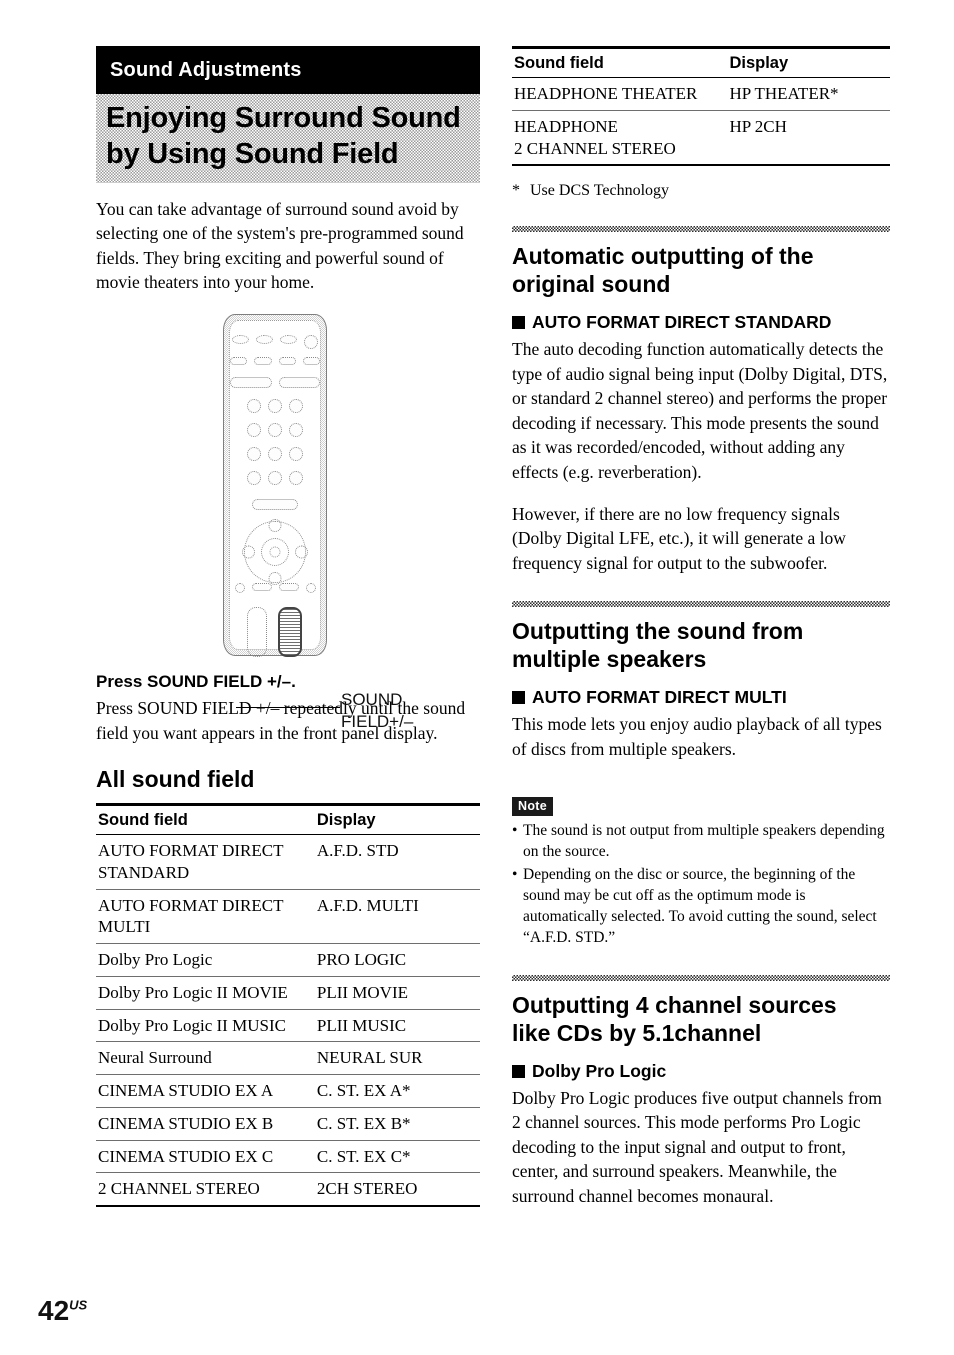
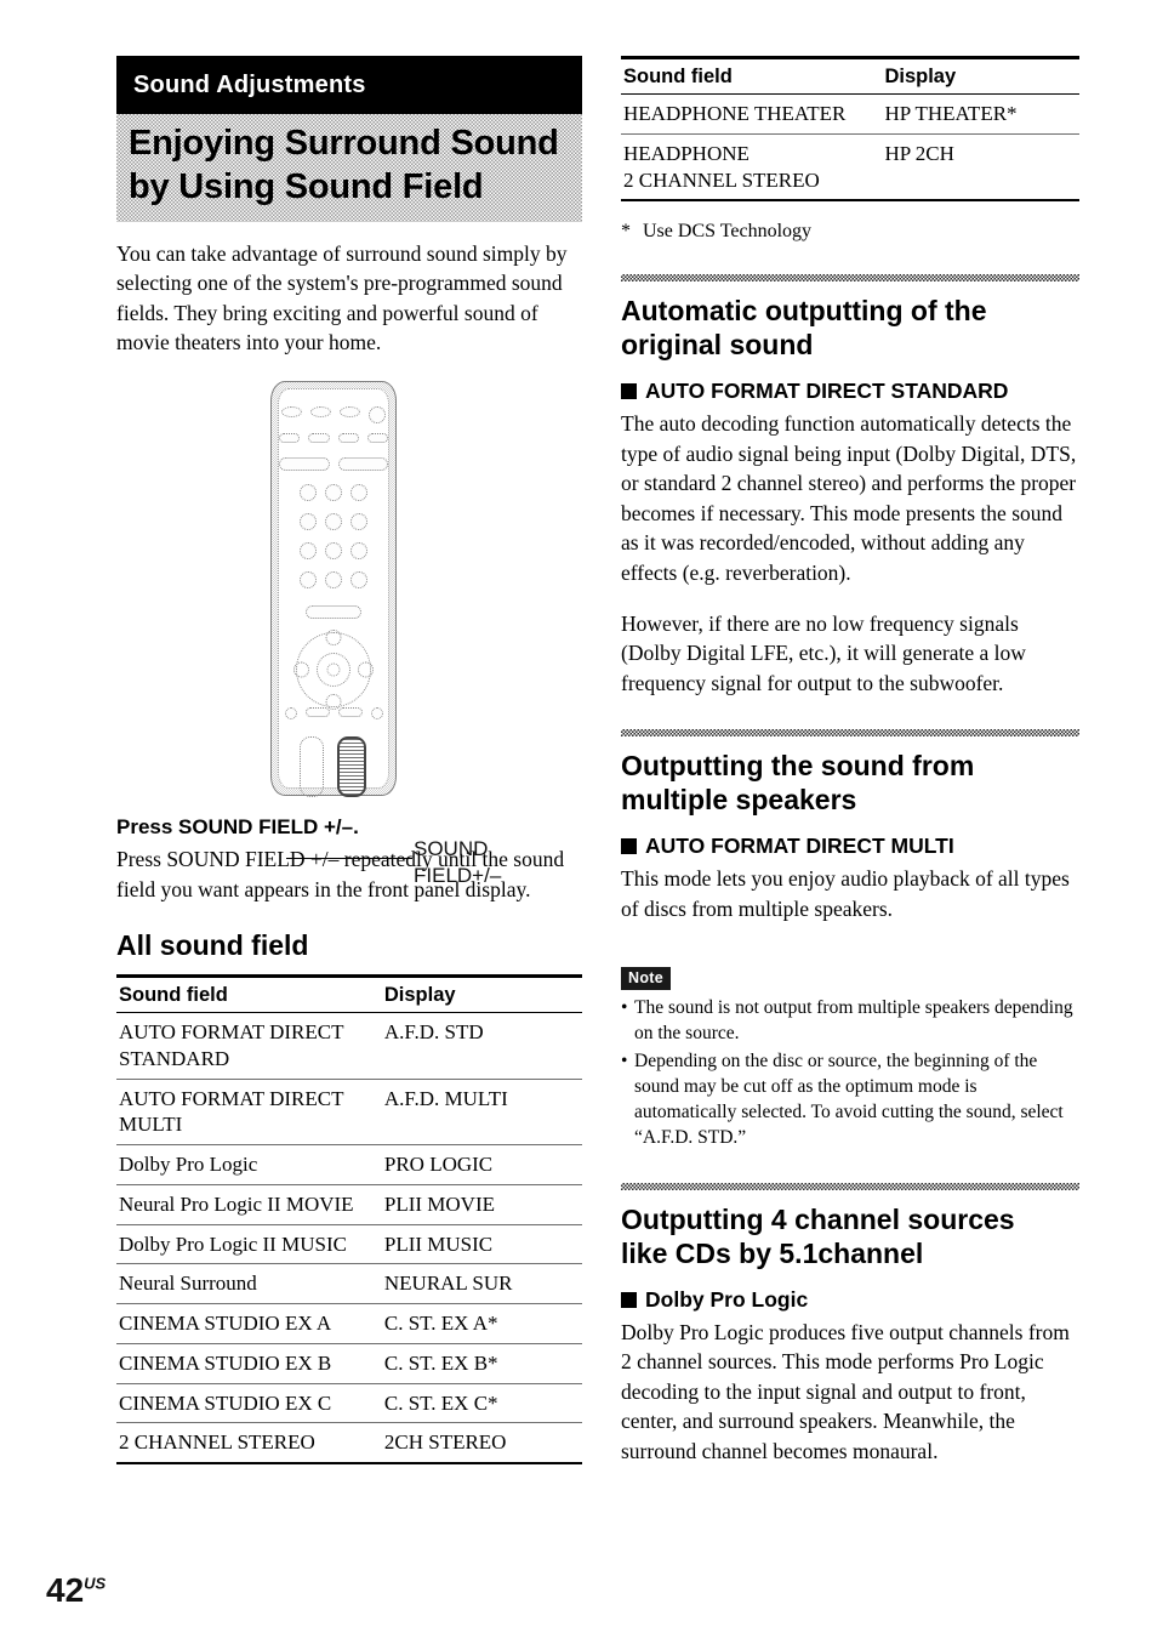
  Sound Adjustments
  Enjoying Surround Sound
  by Using Sound Field
- You can take advantage of surround sound avoid by selecting one of the system's pre-programmed sound fields. They bring exciting and powerful sound of movie theaters into your home.
+ You can take advantage of surround sound simply by selecting one of the system's pre-programmed sound fields. They bring exciting and powerful sound of movie theaters into your home.
  Press SOUND FIELD +/–.
  Press SOUND FIELD +/– repeatedly until the sound field you want appears in the front panel display.
  All sound field
  Sound field	Display
  AUTO FORMAT DIRECT STANDARD	A.F.D. STD
  AUTO FORMAT DIRECT MULTI	A.F.D. MULTI
  Dolby Pro Logic	PRO LOGIC
- Dolby Pro Logic II MOVIE	PLII MOVIE
+ Neural Pro Logic II MOVIE	PLII MOVIE
  Dolby Pro Logic II MUSIC	PLII MUSIC
  Neural Surround	NEURAL SUR
  CINEMA STUDIO EX A	C. ST. EX A*
  CINEMA STUDIO EX B	C. ST. EX B*
  CINEMA STUDIO EX C	C. ST. EX C*
  2 CHANNEL STEREO	2CH STEREO
  Sound field	Display
  HEADPHONE THEATER	HP THEATER*
  HEADPHONE2 CHANNEL STEREO	HP 2CH
  *
  Use DCS Technology
  Automatic outputting of the
  original sound
  AUTO FORMAT DIRECT STANDARD
- The auto decoding function automatically detects the type of audio signal being input (Dolby Digital, DTS, or standard 2 channel stereo) and performs the proper decoding if necessary. This mode presents the sound as it was recorded/encoded, without adding any effects (e.g. reverberation).
+ The auto decoding function automatically detects the type of audio signal being input (Dolby Digital, DTS, or standard 2 channel stereo) and performs the proper becomes if necessary. This mode presents the sound as it was recorded/encoded, without adding any effects (e.g. reverberation).
  However, if there are no low frequency signals (Dolby Digital LFE, etc.), it will generate a low frequency signal for output to the subwoofer.
  Outputting the sound from
  multiple speakers
  AUTO FORMAT DIRECT MULTI
  This mode lets you enjoy audio playback of all types of discs from multiple speakers.
  Note
  The sound is not output from multiple speakers depending on the source.
  Depending on the disc or source, the beginning of the sound may be cut off as the optimum mode is automatically selected. To avoid cutting the sound, select “A.F.D. STD.”
  Outputting 4 channel sources
  like CDs by 5.1channel
  Dolby Pro Logic
  Dolby Pro Logic produces five output channels from 2 channel sources. This mode performs Pro Logic decoding to the input signal and output to front, center, and surround speakers. Meanwhile, the surround channel becomes monaural.
  SOUND
  FIELD+/–
  42US
